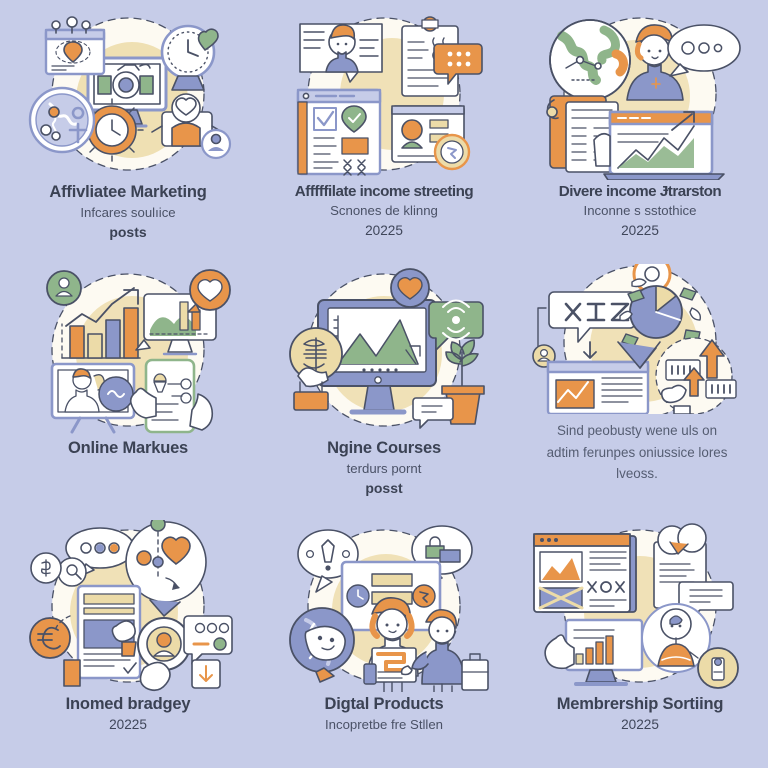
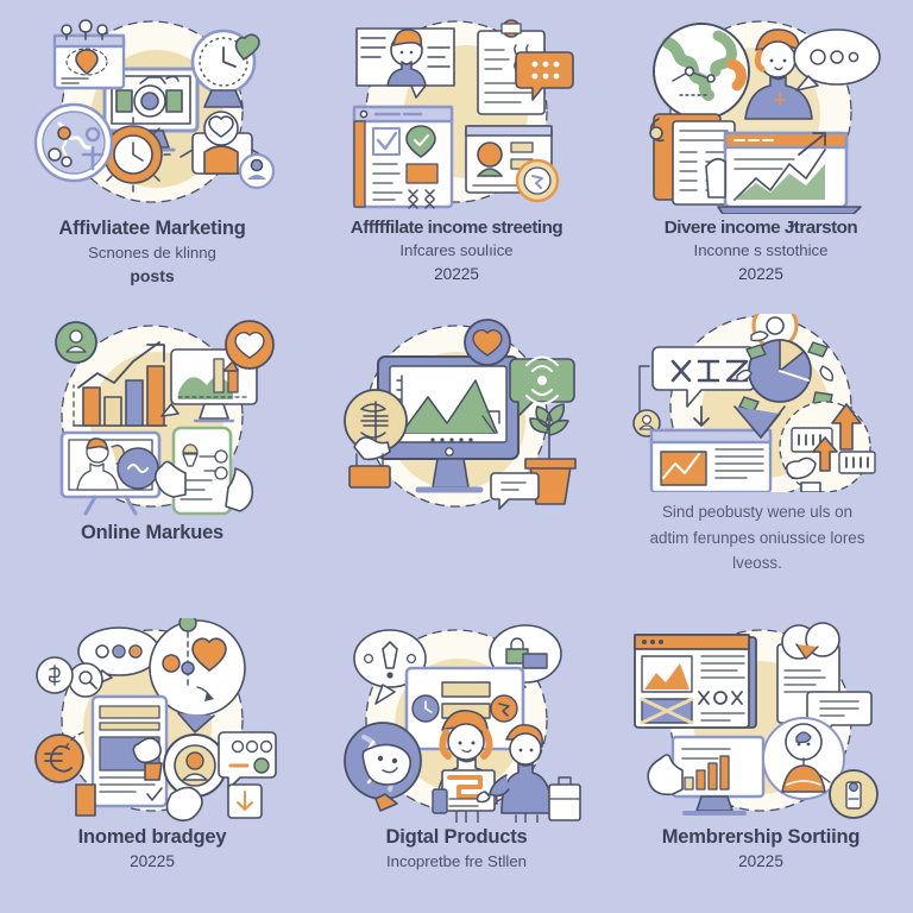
  Affivliatee Marketing
- Infcares soulıice
+ Scnones de klinng
  posts
  Afffffilate income streeting
- Scnones de klinng
+ Infcares soulıice
  20225
  Divere income Ɉtrarston
  Inconne s sstothice
  20225
  Online Markues
- Ngine Courses
- terdurs pornt
- posst
  Sind peobusty wene uls on
  adtim ferunpes oniussice lores
  lveoss.
  Inomed bradgey
  20225
  Digtal Products
  Incopretbe fre Stllen
  Membrership Sortiing
  20225
